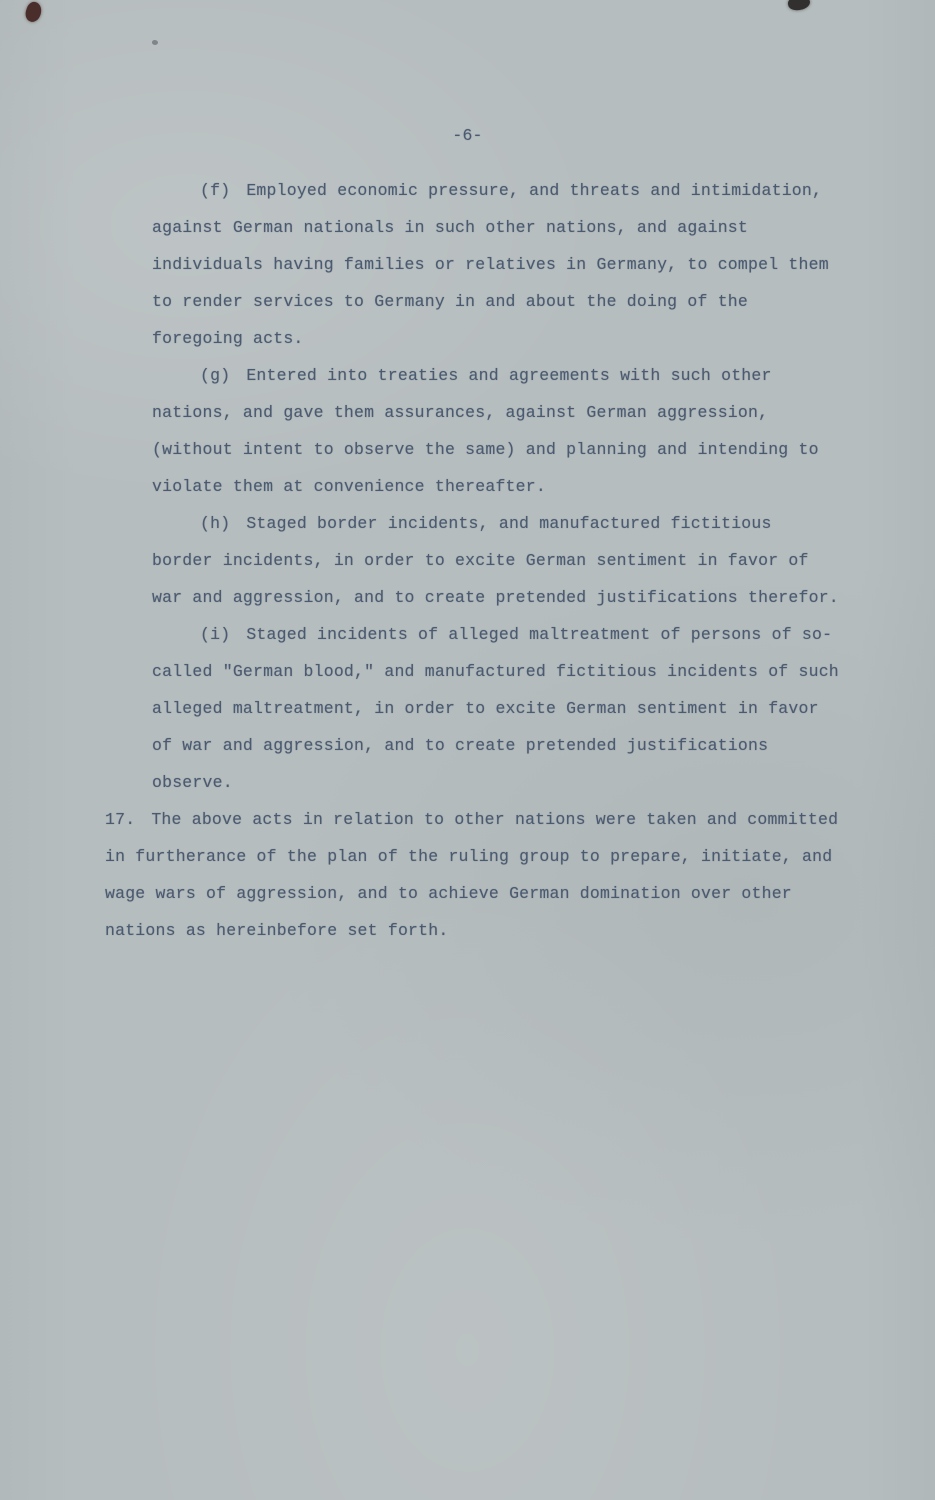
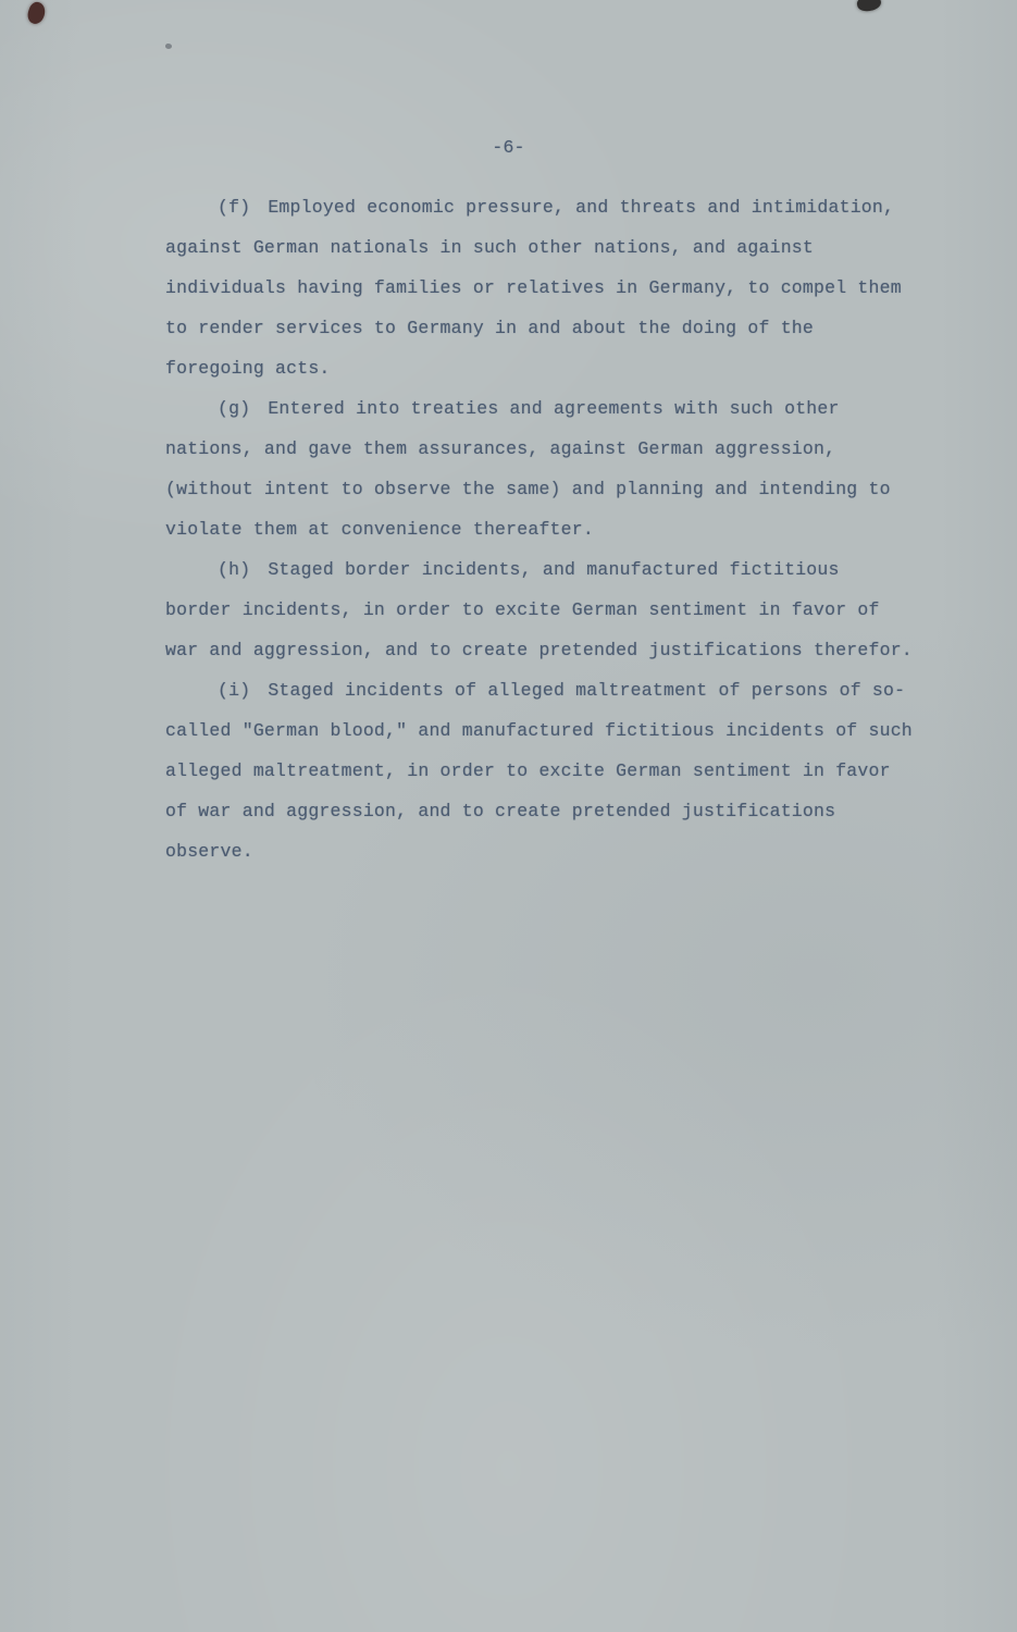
  -6-
  (f) Employed economic pressure, and threats and intimidation, against German nationals in such other nations, and against individuals having families or relatives in Germany, to compel them to render services to Germany in and about the doing of the foregoing acts.
  (g) Entered into treaties and agreements with such other nations, and gave them assurances, against German aggression, (without intent to observe the same) and planning and intending to violate them at convenience thereafter.
  (h) Staged border incidents, and manufactured fictitious border incidents, in order to excite German sentiment in favor of war and aggression, and to create pretended justifications therefor.
  (i) Staged incidents of alleged maltreatment of persons of so-called "German blood," and manufactured fictitious incidents of such alleged maltreatment, in order to excite German sentiment in favor of war and aggression, and to create pretended justifications observe.
- 17. The above acts in relation to other nations were taken and committed in furtherance of the plan of the ruling group to prepare, initiate, and wage wars of aggression, and to achieve German domination over other nations as hereinbefore set forth.
